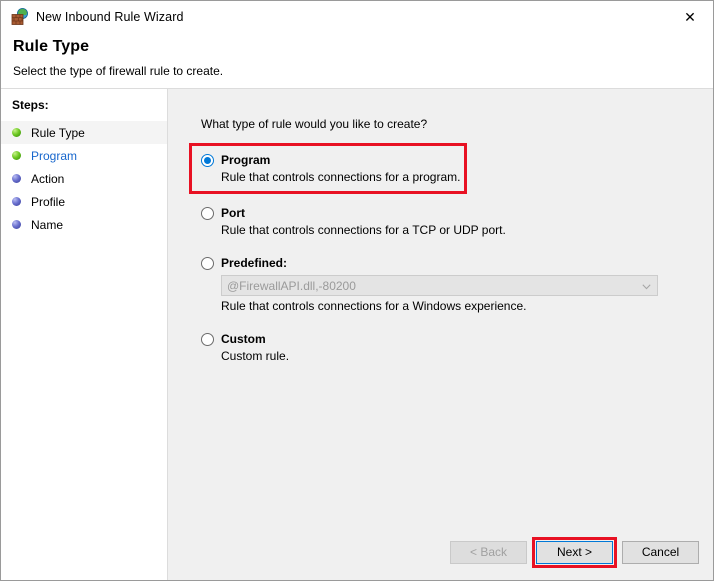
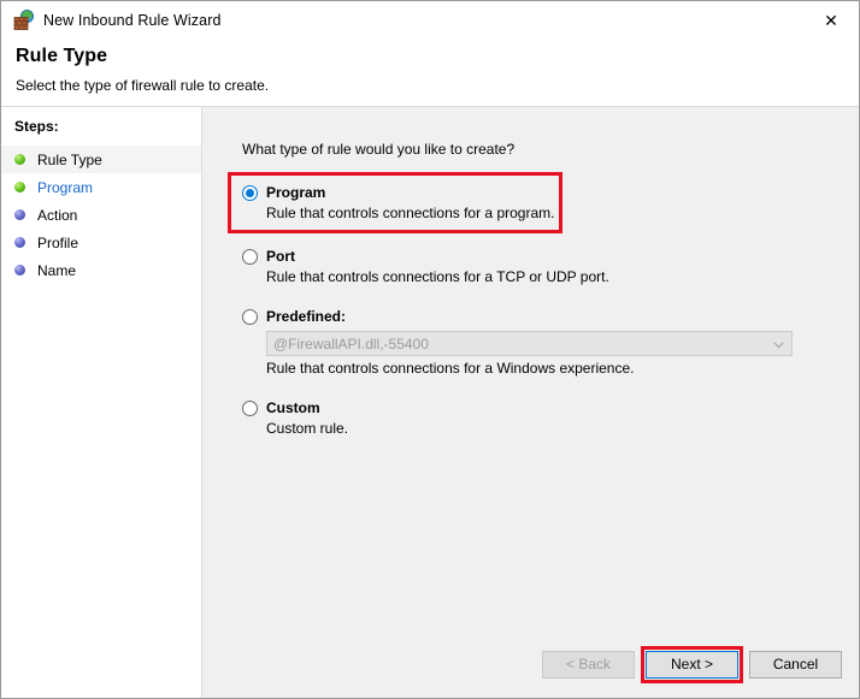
  New Inbound Rule Wizard
  ✕
  Rule Type
  Select the type of firewall rule to create.
  Steps:
  Rule Type
  Program
  Action
  Profile
  Name
  What type of rule would you like to create?
  Program
  Rule that controls connections for a program.
  Port
  Rule that controls connections for a TCP or UDP port.
  Predefined:
- @FirewallAPI.dll,-80200
+ @FirewallAPI.dll,-55400
  Rule that controls connections for a Windows experience.
  Custom
  Custom rule.
  < Back
  Next >
  Cancel
